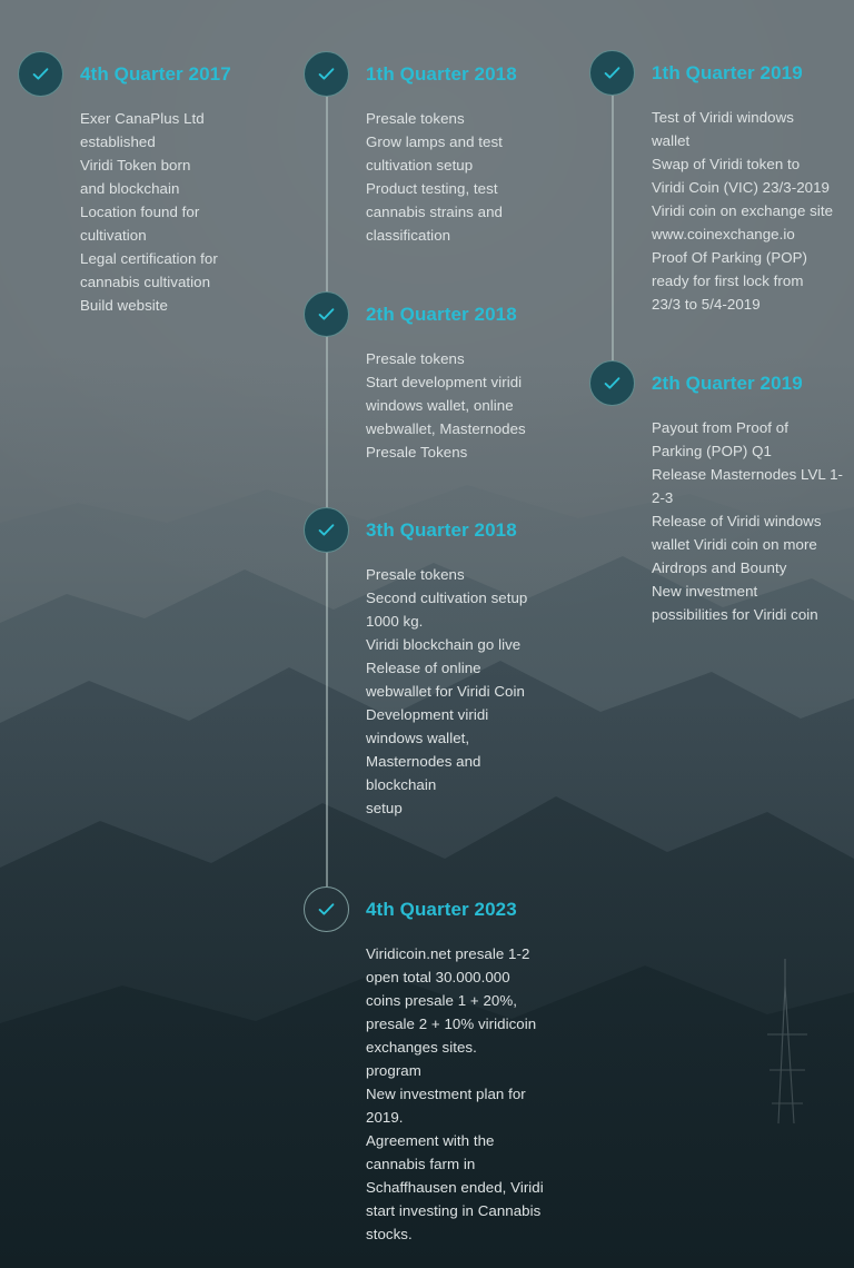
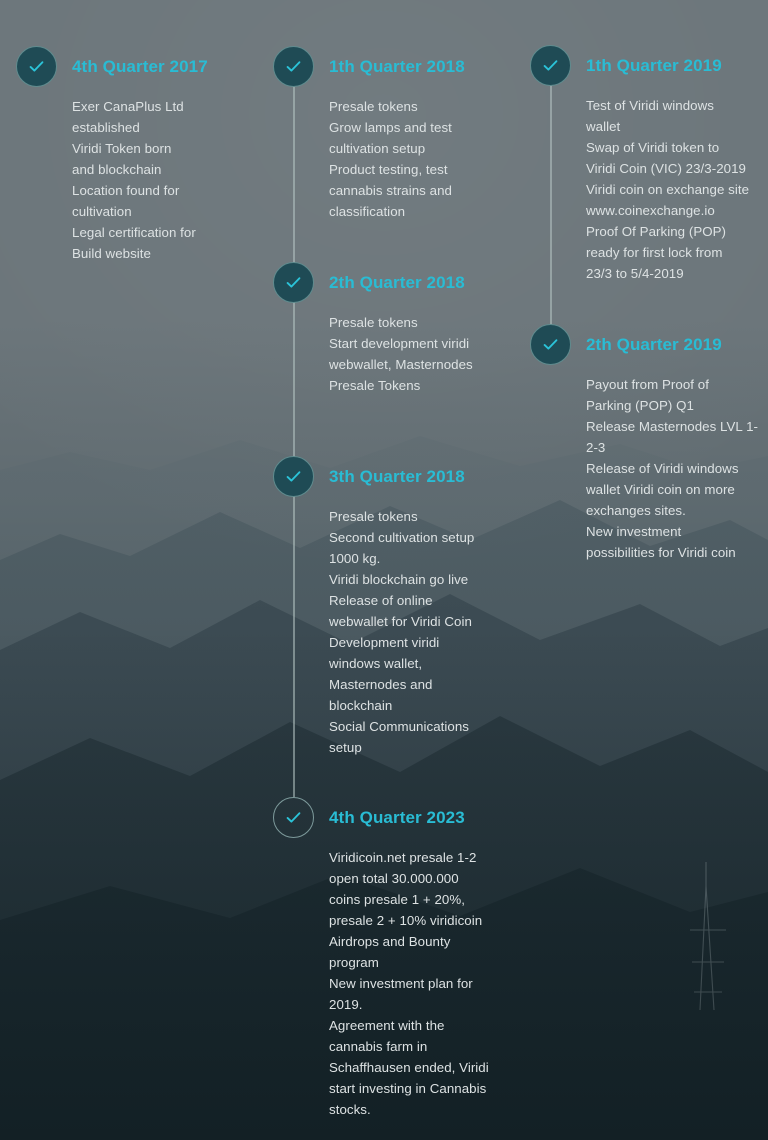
  4th Quarter 2017
  Exer CanaPlus Ltd
  established
  Viridi Token born
  and blockchain
  Location found for
  cultivation
  Legal certification for
- cannabis cultivation
  Build website
  1th Quarter 2018
  Presale tokens
  Grow lamps and test
  cultivation setup
  Product testing, test
  cannabis strains and
  classification
  2th Quarter 2018
  Presale tokens
  Start development viridi
- windows wallet, online
  webwallet, Masternodes
  Presale Tokens
  3th Quarter 2018
  Presale tokens
  Second cultivation setup
  1000 kg.
  Viridi blockchain go live
  Release of online
  webwallet for Viridi Coin
  Development viridi
  windows wallet,
  Masternodes and
  blockchain
+ Social Communications
  setup
  4th Quarter 2023
  Viridicoin.net presale 1-2
  open total 30.000.000
  coins presale 1 + 20%,
  presale 2 + 10% viridicoin
- exchanges sites.
+ Airdrops and Bounty
  program
  New investment plan for
  2019.
  Agreement with the
  cannabis farm in
  Schaffhausen ended, Viridi
  start investing in Cannabis
  stocks.
  1th Quarter 2019
  Test of Viridi windows
  wallet
  Swap of Viridi token to
  Viridi Coin (VIC) 23/3-2019
  Viridi coin on exchange site
  www.coinexchange.io
  Proof Of Parking (POP)
  ready for first lock from
  23/3 to 5/4-2019
  2th Quarter 2019
  Payout from Proof of
  Parking (POP) Q1
  Release Masternodes LVL 1-
  2-3
  Release of Viridi windows
  wallet Viridi coin on more
- Airdrops and Bounty
+ exchanges sites.
  New investment
  possibilities for Viridi coin
